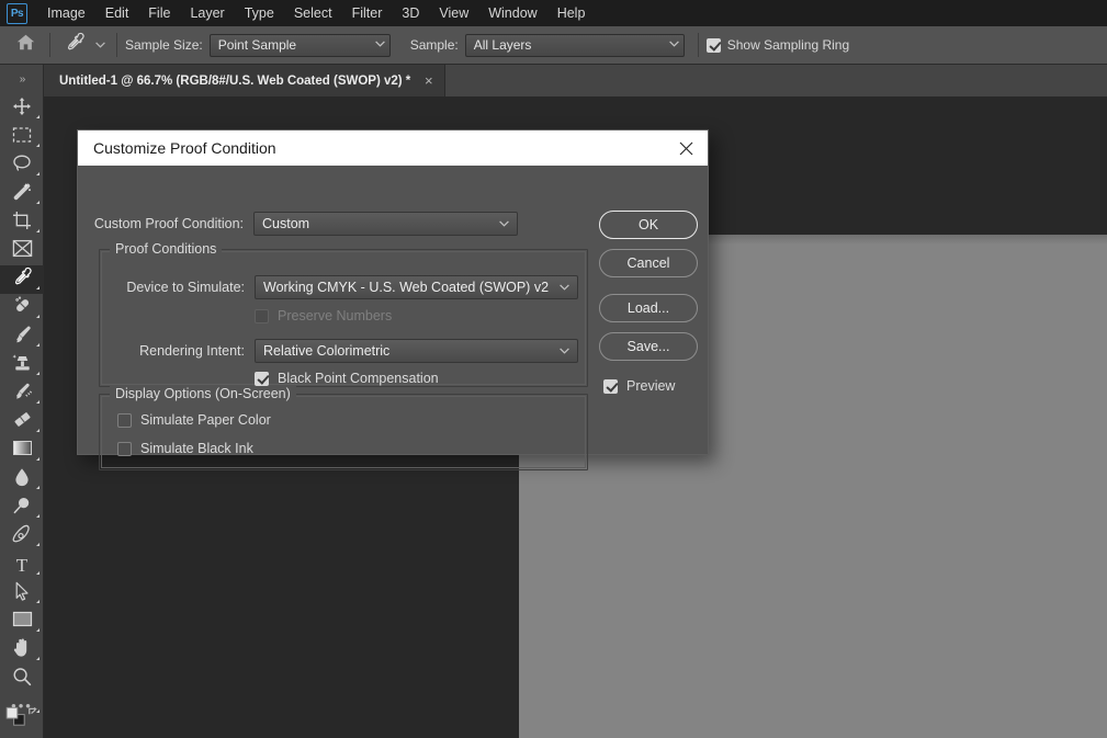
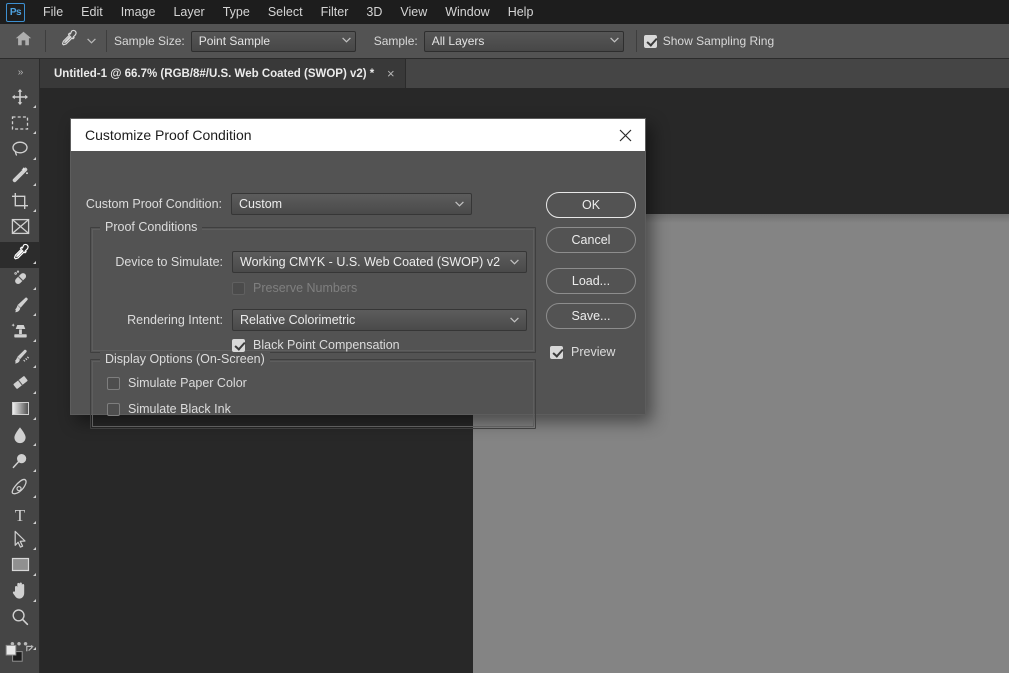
  Ps
- Image
+ File
  Edit
- File
+ Image
  Layer
  Type
  Select
  Filter
  3D
  View
  Window
  Help
  Sample Size:
  Point Sample
  Sample:
  All Layers
  Show Sampling Ring
  Untitled-1 @ 66.7% (RGB/8#/U.S. Web Coated (SWOP) v2) *
  ×
  »
  T
  •••
  Customize Proof Condition
  Custom Proof Condition:
  Custom
  Proof Conditions
  Device to Simulate:
  Working CMYK - U.S. Web Coated (SWOP) v2
  Preserve Numbers
  Rendering Intent:
  Relative Colorimetric
  Black Point Compensation
  Display Options (On-Screen)
  Simulate Paper Color
  Simulate Black Ink
  OK
  Cancel
  Load...
  Save...
  Preview
